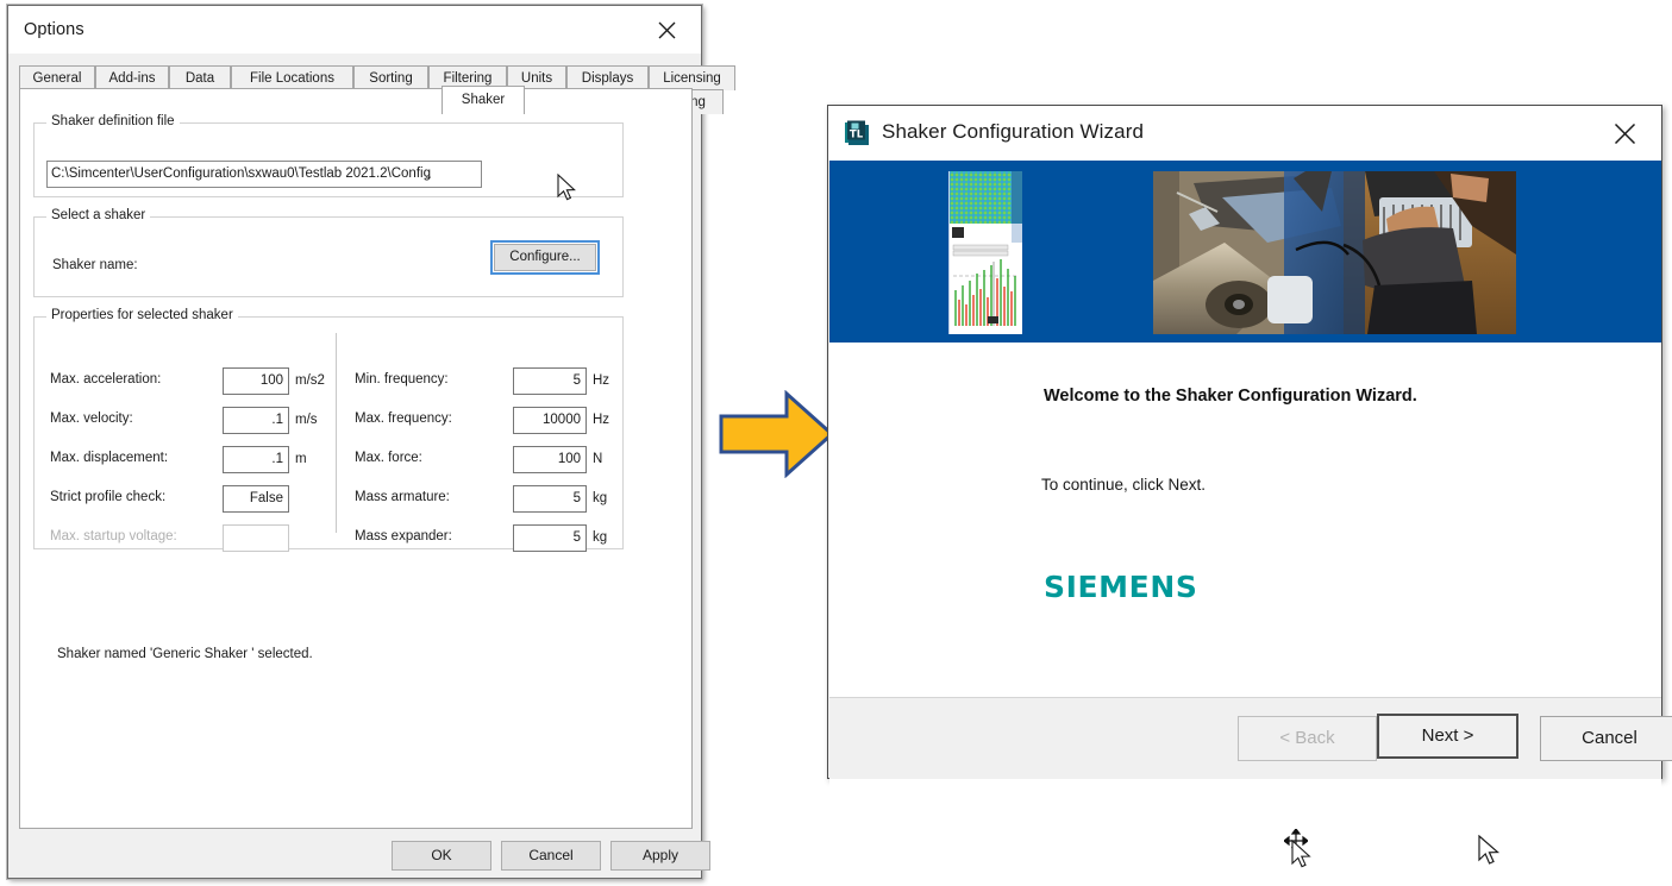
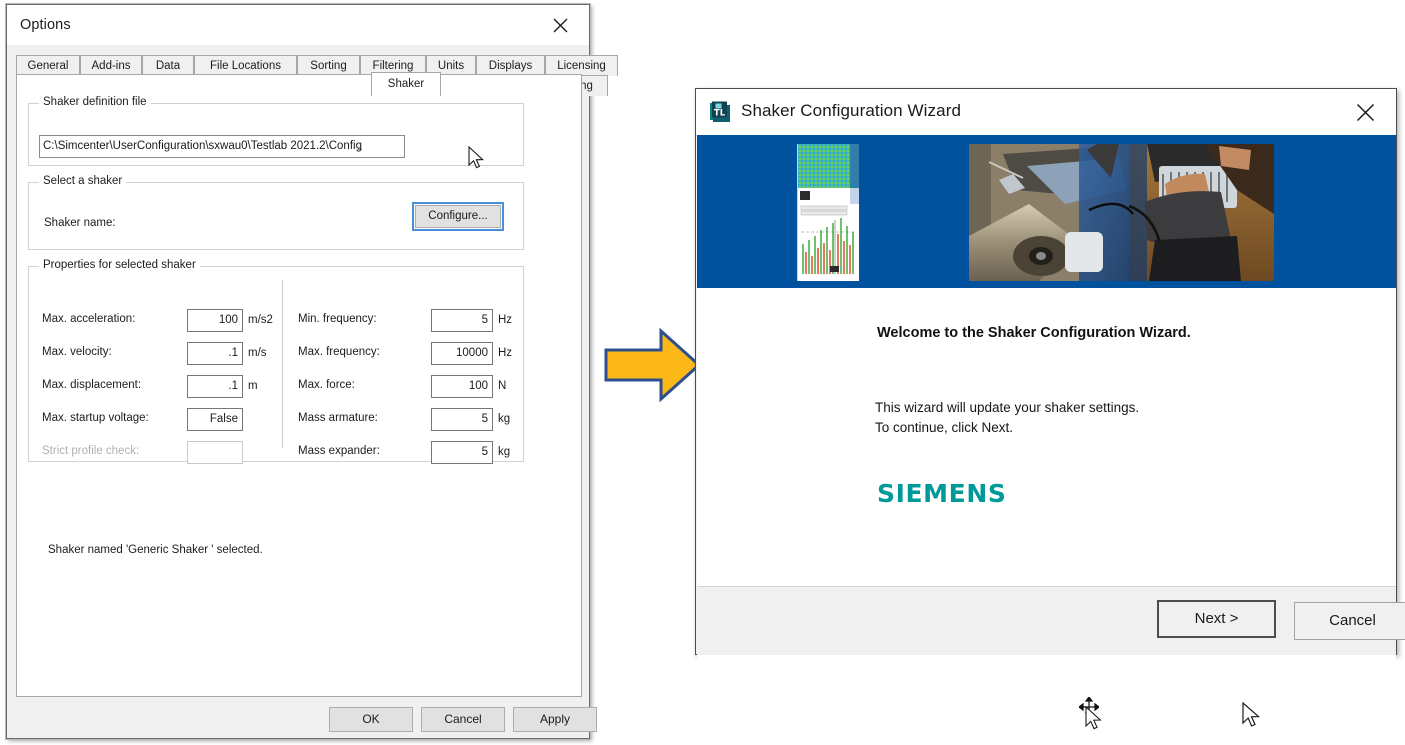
  Options
  General
  Add-ins
  Data
  File Locations
  Sorting
  Filtering
  Units
  Displays
  Licensing
  Shaker
  Shaker definition file
  C:\Simcenter\UserConfiguration\sxwau0\Testlab 2021.2\Confiǥ
  Configure...
  Select a shaker
  Shaker name:
  Properties for selected shaker
  Max. acceleration:
  100
  m/s2
  Max. velocity:
  .1
  m/s
  Max. displacement:
  .1
  m
- Strict profile check:
+ Max. startup voltage:
  False
- Max. startup voltage:
+ Strict profile check:
  Min. frequency:
  5
  Hz
  Max. frequency:
  10000
  Hz
  Max. force:
  100
  N
  Mass armature:
  5
  kg
  Mass expander:
  5
  kg
  Shaker named 'Generic Shaker ' selected.
  OK
  Cancel
  Apply
  TL
  Shaker Configuration Wizard
  Welcome to the Shaker Configuration Wizard.
+ This wizard will update your shaker settings.
  To continue, click Next.
  SIEMENS
- < Back
  Next >
  Cancel
